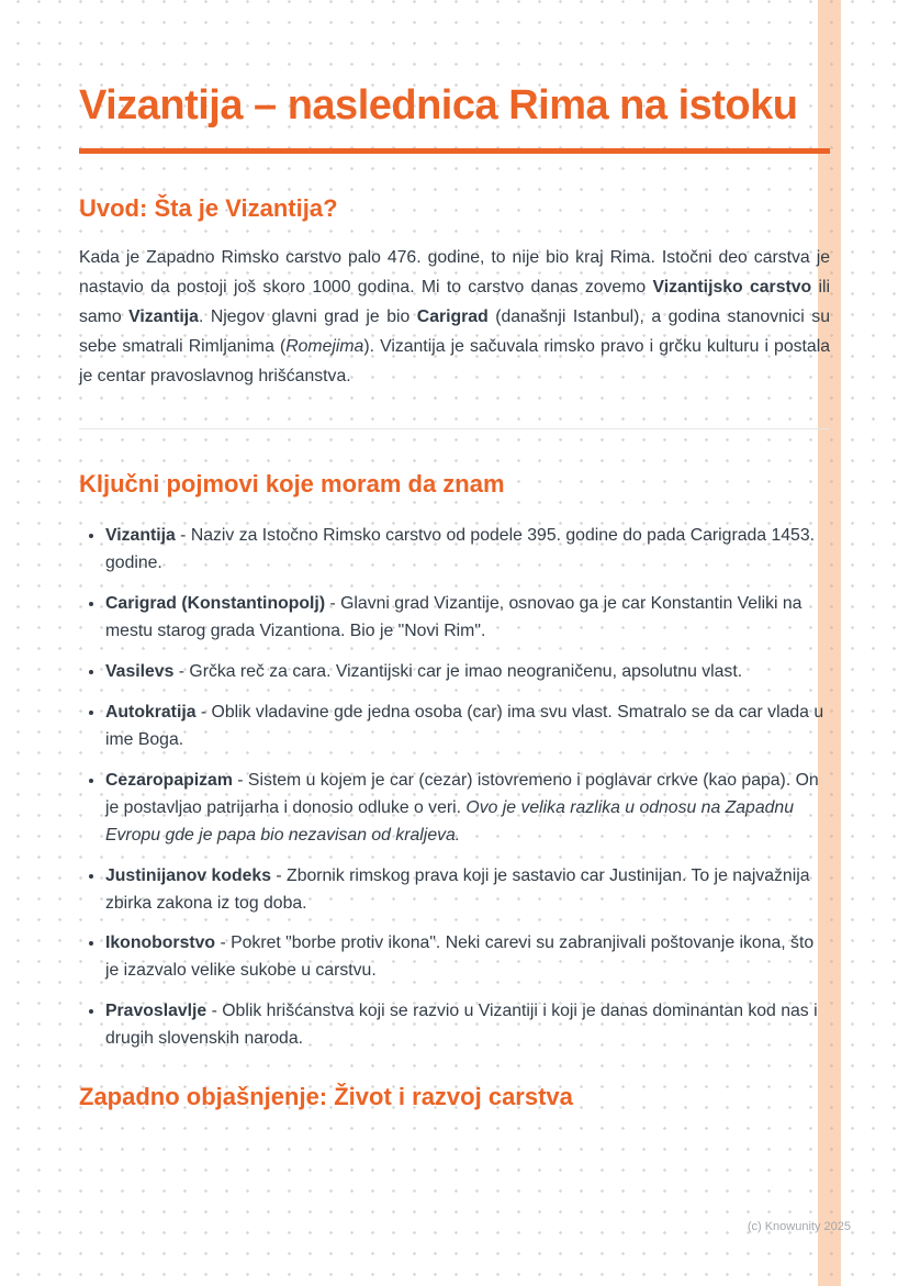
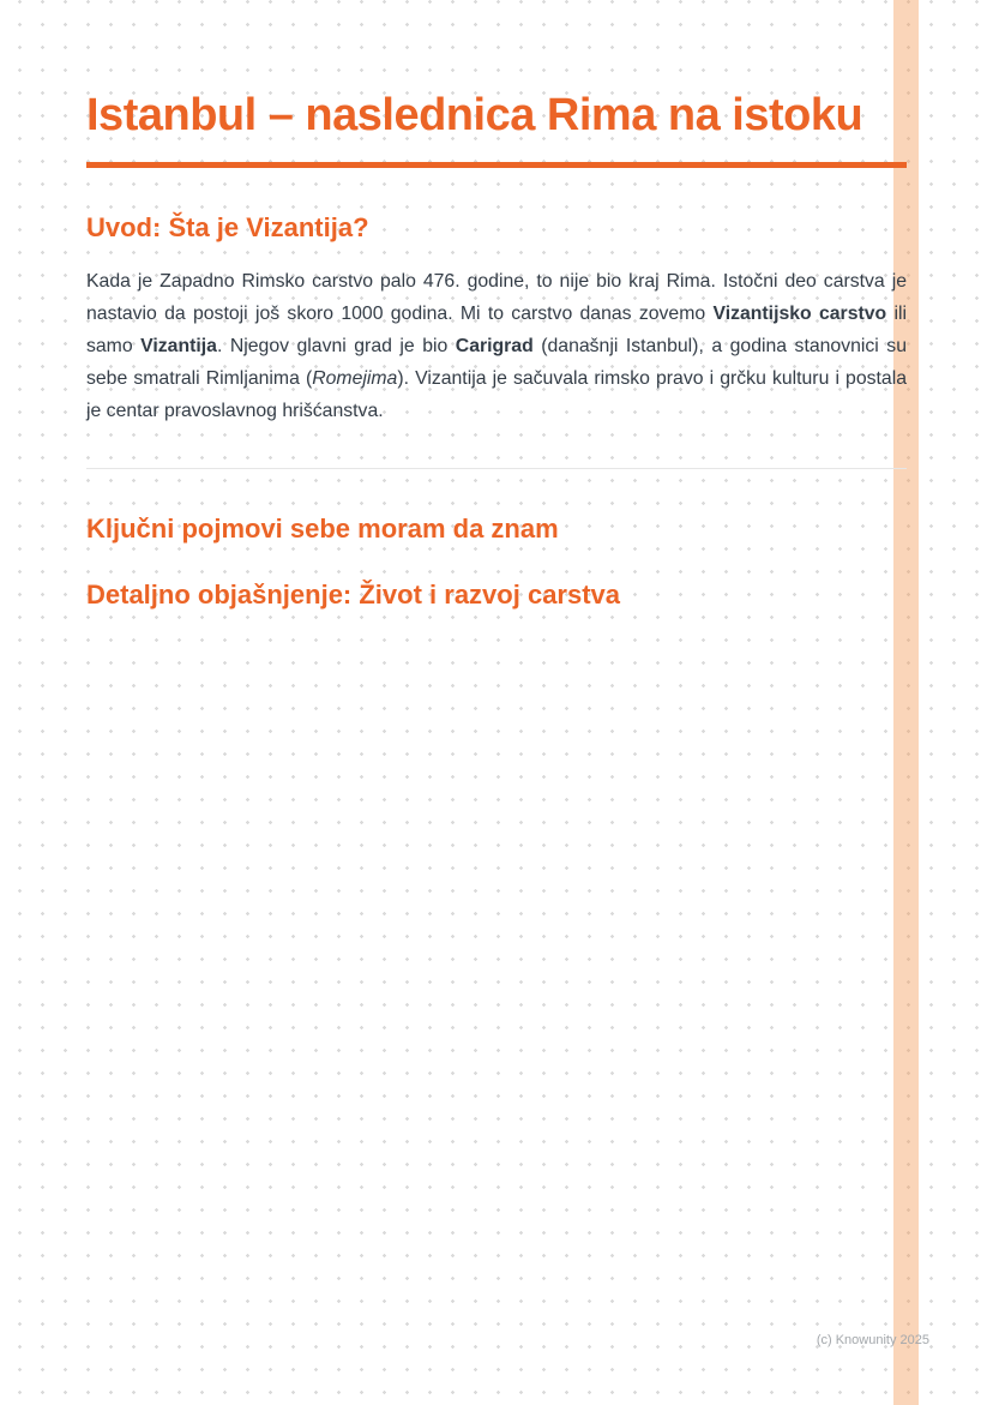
- Vizantija – naslednica Rima na istoku
+ Istanbul – naslednica Rima na istoku
  Uvod: Šta je Vizantija?
  Kada je Zapadno Rimsko carstvo palo 476. godine, to nije bio kraj Rima. Istočni deo carstva je nastavio da postoji još skoro 1000 godina. Mi to carstvo danas zovemo Vizantijsko carstvo ili samo Vizantija. Njegov glavni grad je bio Carigrad (današnji Istanbul), a godina stanovnici su sebe smatrali Rimljanima (Romejima). Vizantija je sačuvala rimsko pravo i grčku kulturu i postala je centar pravoslavnog hrišćanstva.
- Ključni pojmovi koje moram da znam
+ Ključni pojmovi sebe moram da znam
- Vizantija - Naziv za Istočno Rimsko carstvo od podele 395. godine do pada Carigrada 1453. godine.
- Carigrad (Konstantinopolj) - Glavni grad Vizantije, osnovao ga je car Konstantin Veliki na mestu starog grada Vizantiona. Bio je "Novi Rim".
- Vasilevs - Grčka reč za cara. Vizantijski car je imao neograničenu, apsolutnu vlast.
- Autokratija - Oblik vladavine gde jedna osoba (car) ima svu vlast. Smatralo se da car vlada u ime Boga.
- Cezaropapizam - Sistem u kojem je car (cezar) istovremeno i poglavar crkve (kao papa). On je postavljao patrijarha i donosio odluke o veri. Ovo je velika razlika u odnosu na Zapadnu Evropu gde je papa bio nezavisan od kraljeva.
- Justinijanov kodeks - Zbornik rimskog prava koji je sastavio car Justinijan. To je najvažnija zbirka zakona iz tog doba.
- Ikonoborstvo - Pokret "borbe protiv ikona". Neki carevi su zabranjivali poštovanje ikona, što je izazvalo velike sukobe u carstvu.
- Pravoslavlje - Oblik hrišćanstva koji se razvio u Vizantiji i koji je danas dominantan kod nas i drugih slovenskih naroda.
- Zapadno objašnjenje: Život i razvoj carstva
+ Detaljno objašnjenje: Život i razvoj carstva
  (c) Knowunity 2025
